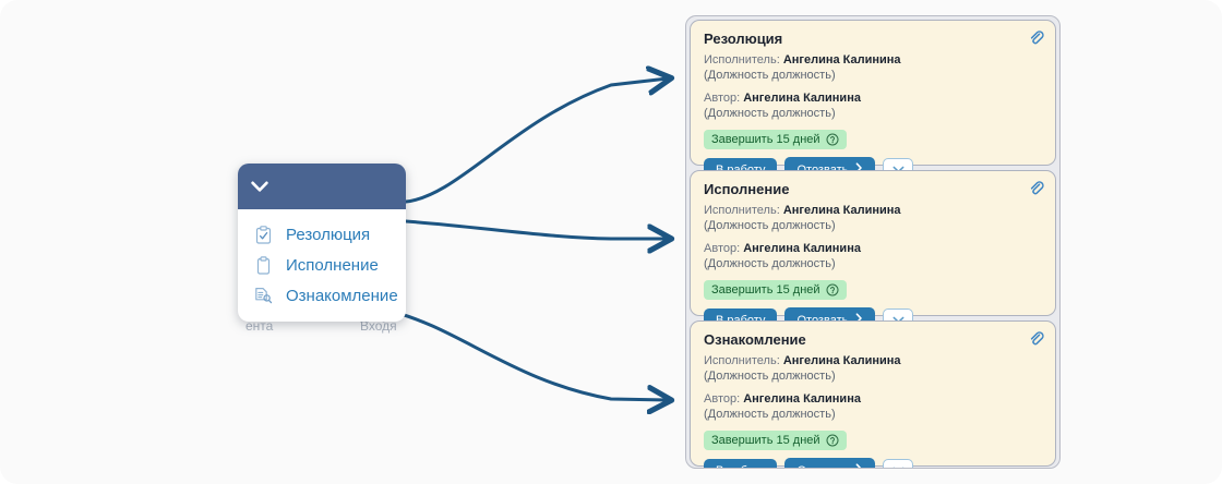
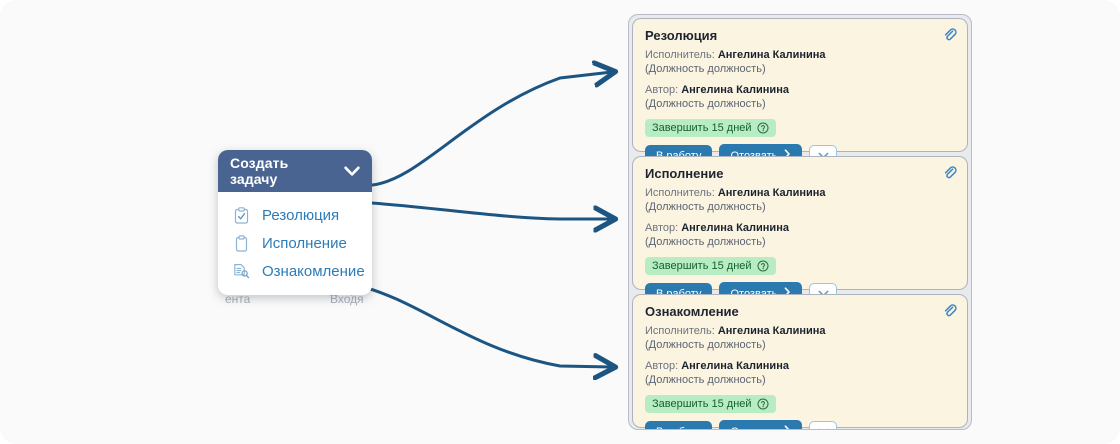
  ента
  Входя
+ Создать задачу
  Резолюция
  Исполнение
  Ознакомление
  Резолюция
  Исполнитель: Ангелина Калинина
  (Должность должность)
  Автор: Ангелина Калинина
  (Должность должность)
  Завершить 15 дней
  Исполнение
  Исполнитель: Ангелина Калинина
  (Должность должность)
  Автор: Ангелина Калинина
  (Должность должность)
  Завершить 15 дней
  Ознакомление
  Исполнитель: Ангелина Калинина
  (Должность должность)
  Автор: Ангелина Калинина
  (Должность должность)
  Завершить 15 дней
